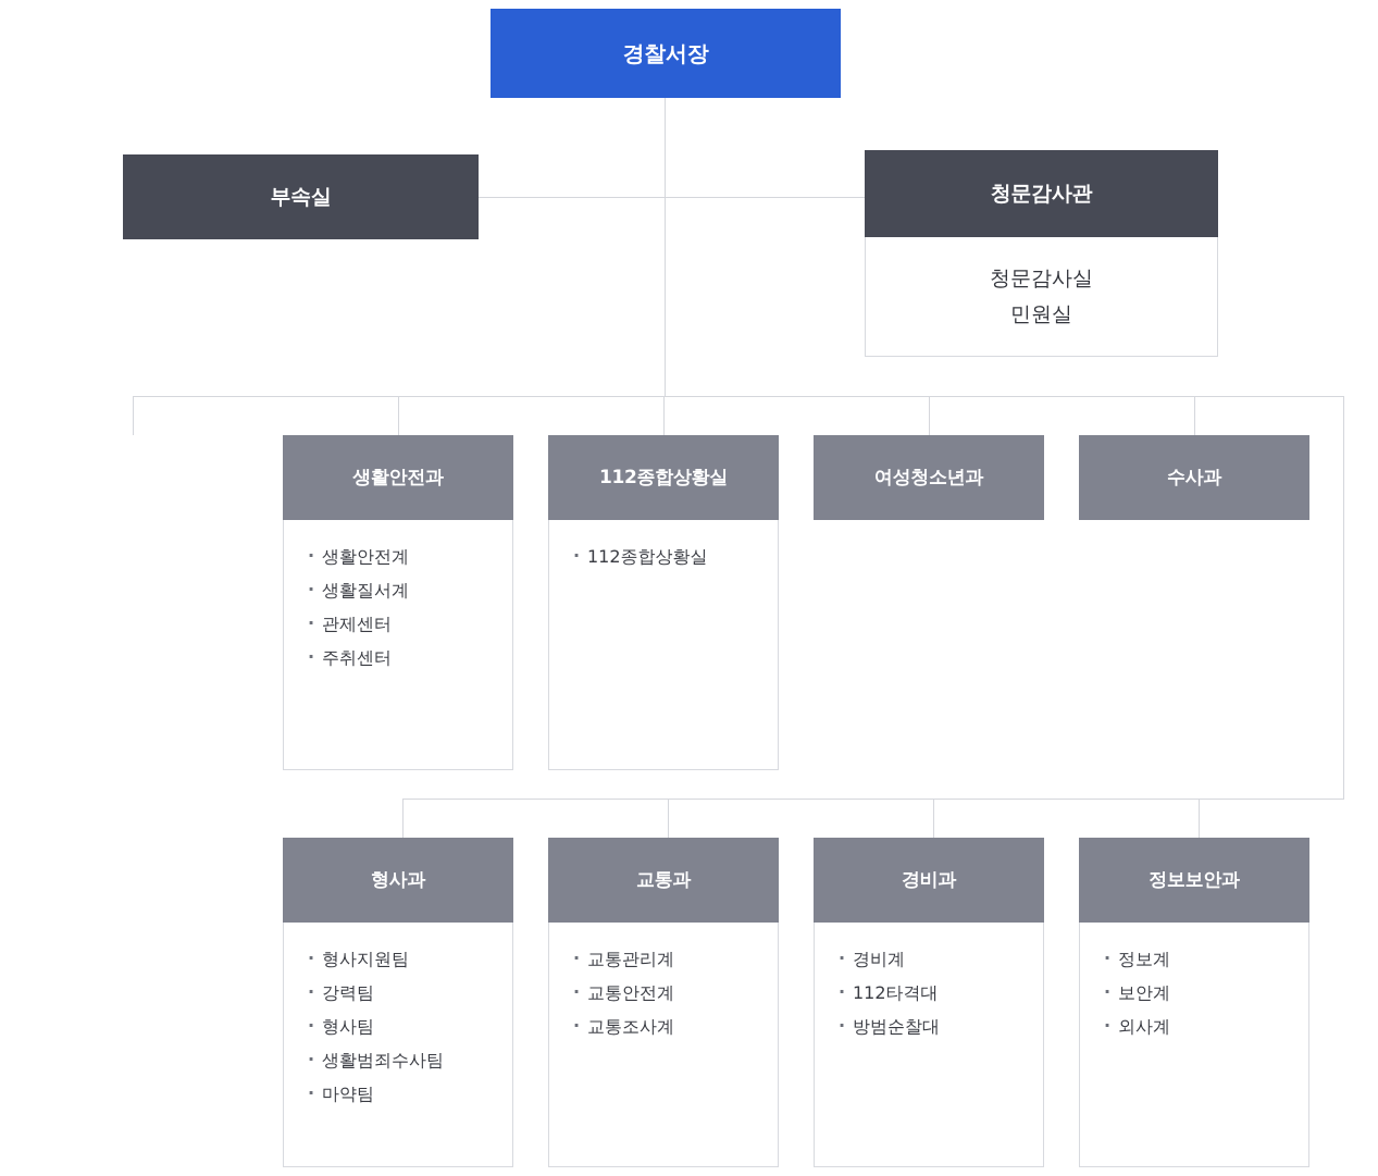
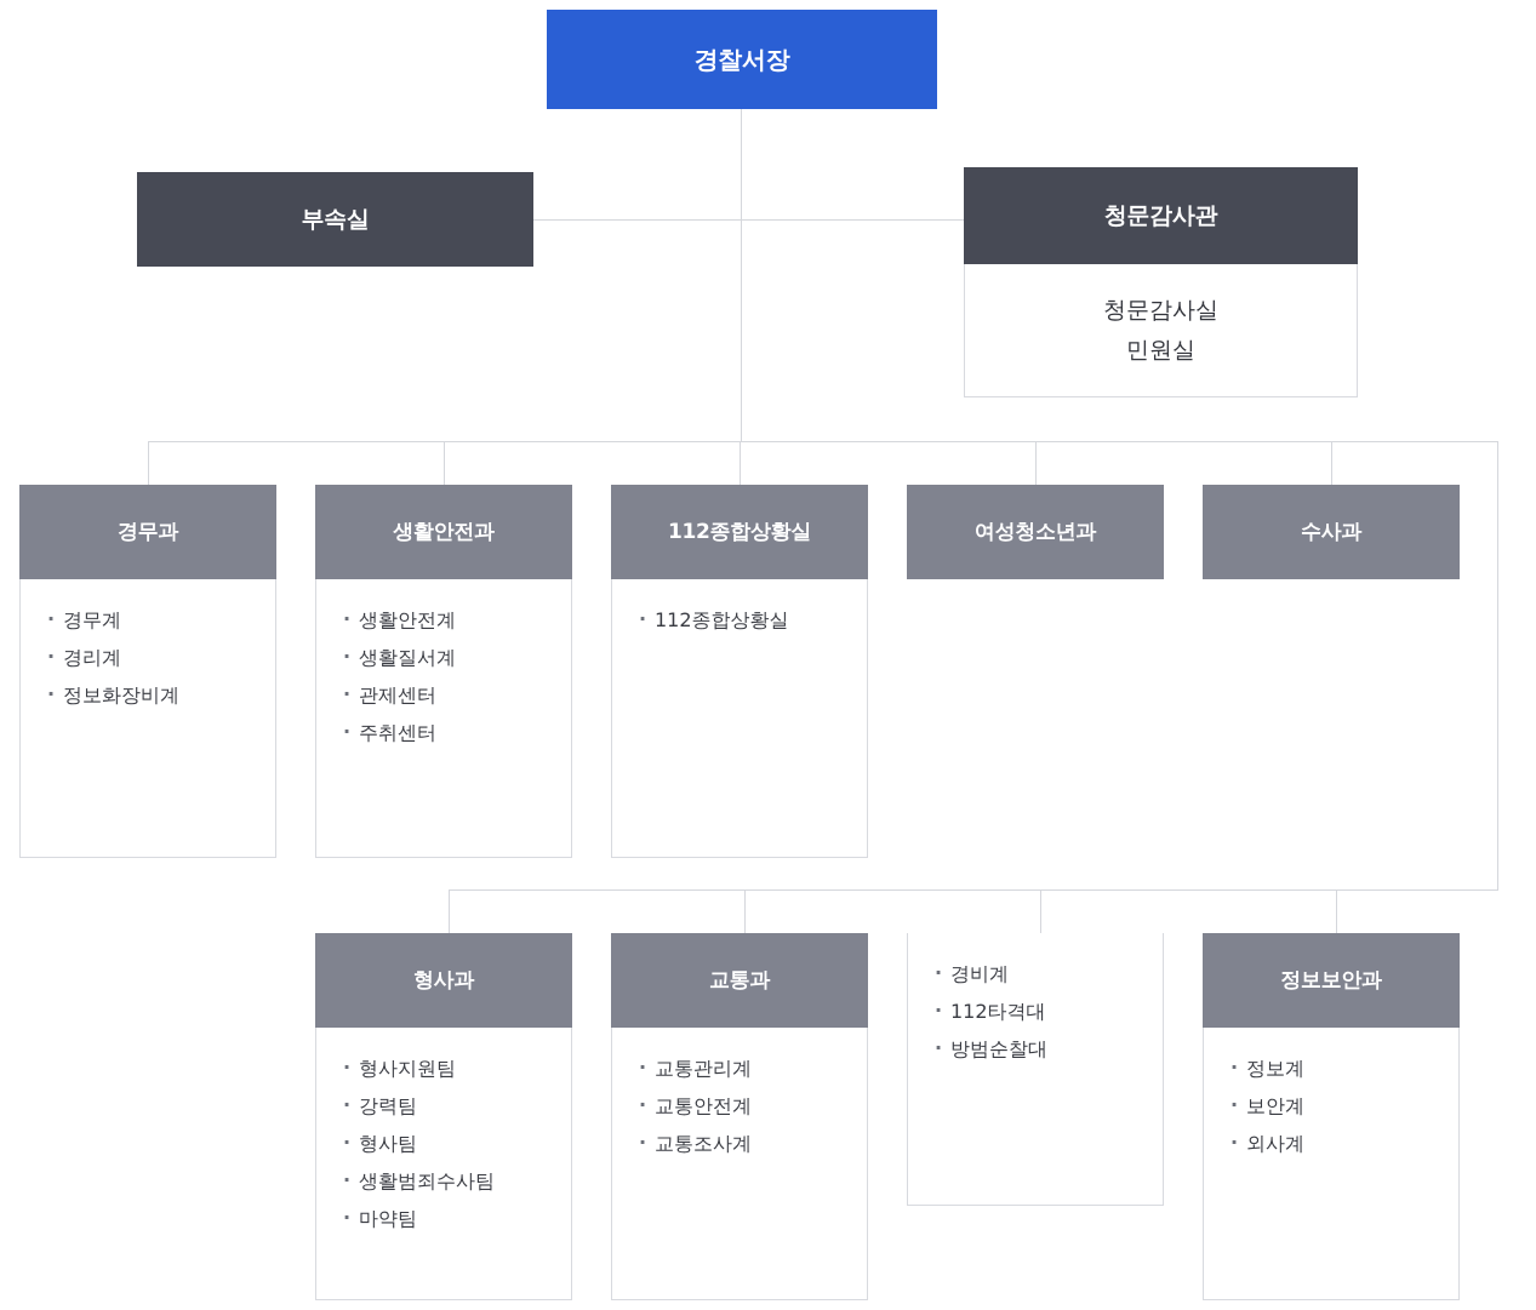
  경찰서장
  부속실
  청문감사관
  청문감사실
  민원실
+ 경무과
+ 경무계
+ 경리계
+ 정보화장비계
  생활안전과
  생활안전계
  생활질서계
  관제센터
  주취센터
  112종합상황실
  112종합상황실
  여성청소년과
  수사과
  형사과
  형사지원팀
  강력팀
  형사팀
  생활범죄수사팀
  마약팀
  교통과
  교통관리계
  교통안전계
  교통조사계
- 경비과
  경비계
  112타격대
  방범순찰대
  정보보안과
  정보계
  보안계
  외사계
